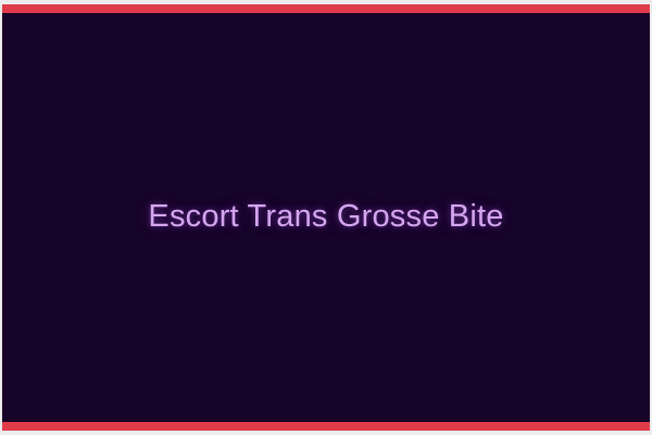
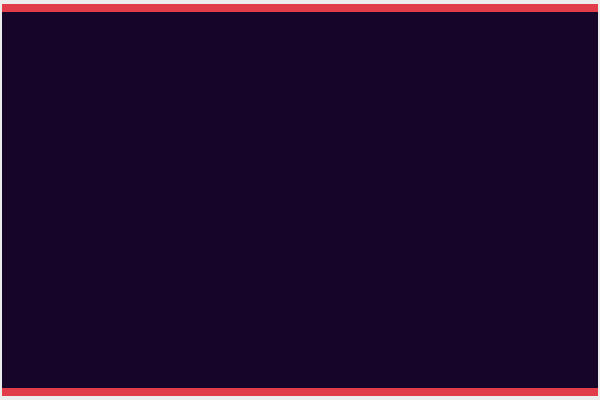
- Escort Trans Grosse Bite
